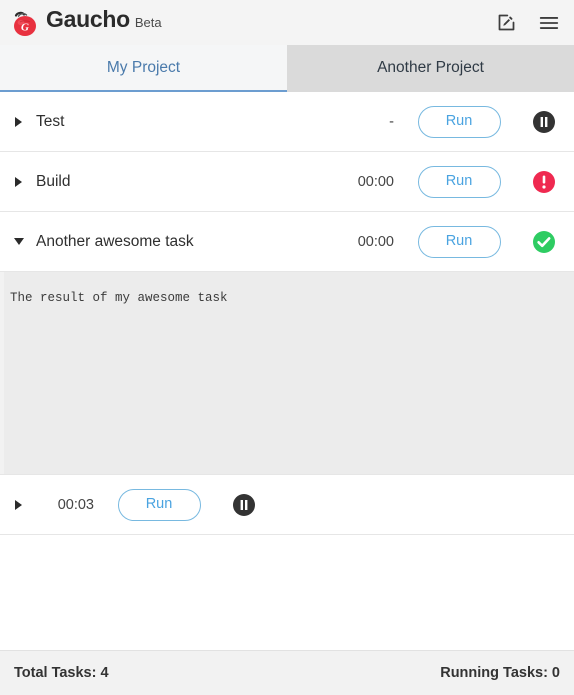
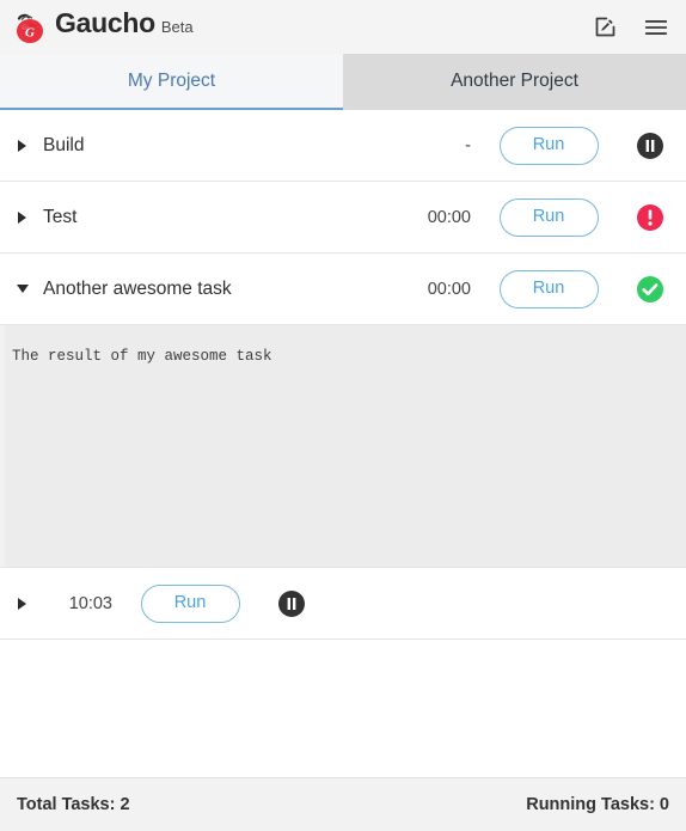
  G
  Gaucho
  Beta
  My Project
  Another Project
- Test
+ Build
  -
  Run
- Build
+ Test
  00:00
  Run
  Another awesome task
  00:00
  Run
  The result of my awesome task
- 00:03
+ 10:03
  Run
- Total Tasks: 4
+ Total Tasks: 2
  Running Tasks: 0
